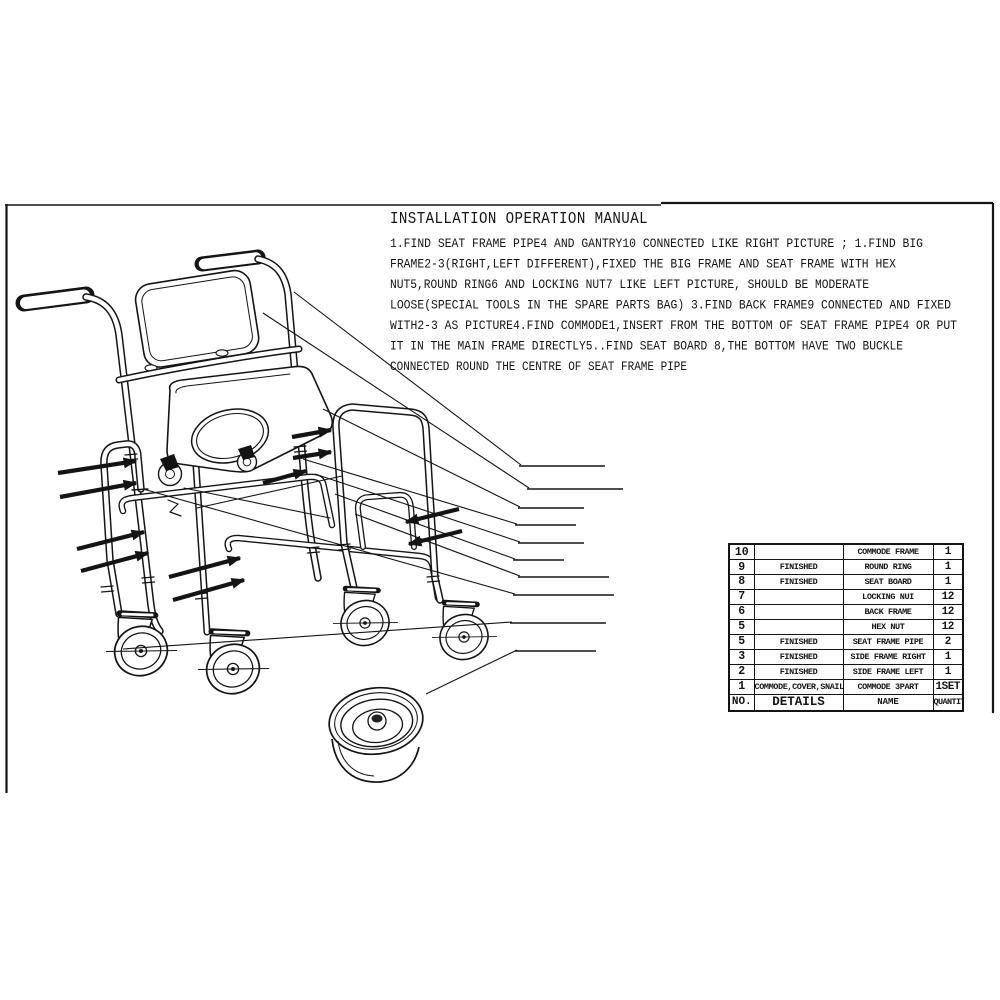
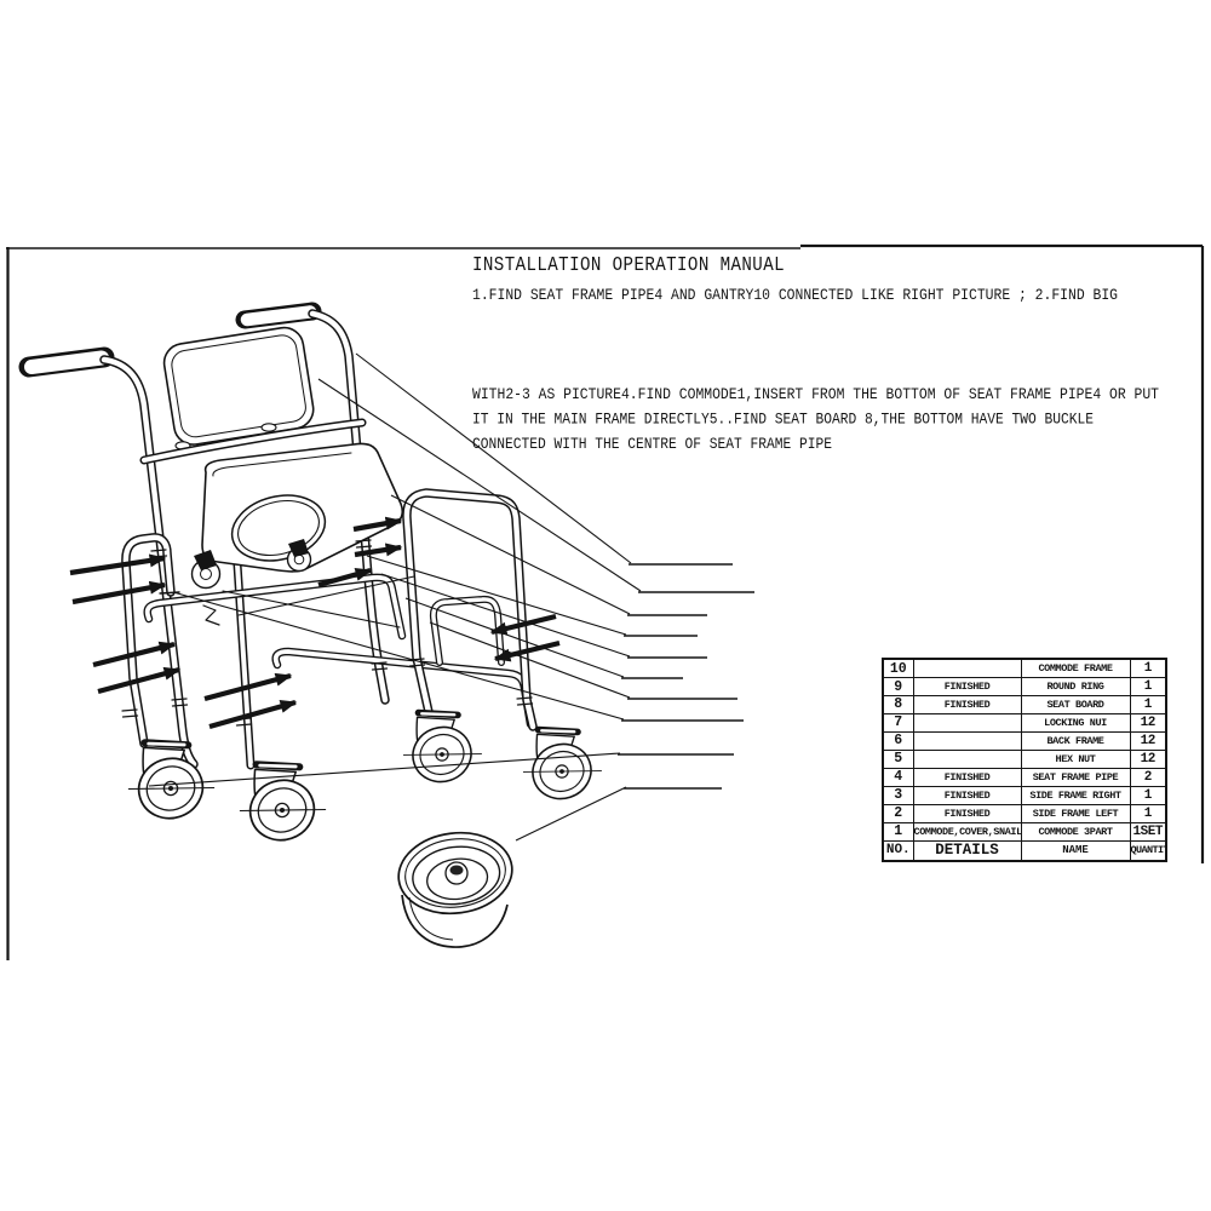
  INSTALLATION OPERATION MANUAL
- 1.FIND SEAT FRAME PIPE4 AND GANTRY10 CONNECTED LIKE RIGHT PICTURE ; 1.FIND BIG
+ 1.FIND SEAT FRAME PIPE4 AND GANTRY10 CONNECTED LIKE RIGHT PICTURE ; 2.FIND BIG
- FRAME2-3(RIGHT,LEFT DIFFERENT),FIXED THE BIG FRAME AND SEAT FRAME WITH HEX
- NUT5,ROUND RING6 AND LOCKING NUT7 LIKE LEFT PICTURE, SHOULD BE MODERATE
- LOOSE(SPECIAL TOOLS IN THE SPARE PARTS BAG) 3.FIND BACK FRAME9 CONNECTED AND FIXED
  WITH2-3 AS PICTURE4.FIND COMMODE1,INSERT FROM THE BOTTOM OF SEAT FRAME PIPE4 OR PUT
  IT IN THE MAIN FRAME DIRECTLY5..FIND SEAT BOARD 8,THE BOTTOM HAVE TWO BUCKLE
- CONNECTED ROUND THE CENTRE OF SEAT FRAME PIPE
+ CONNECTED WITH THE CENTRE OF SEAT FRAME PIPE
  10		COMMODE FRAME	1
  9	FINISHED	ROUND RING	1
  8	FINISHED	SEAT BOARD	1
  7		LOCKING NUI	12
  6		BACK FRAME	12
  5		HEX NUT	12
- 5	FINISHED	SEAT FRAME PIPE	2
+ 4	FINISHED	SEAT FRAME PIPE	2
  3	FINISHED	SIDE FRAME RIGHT	1
  2	FINISHED	SIDE FRAME LEFT	1
  1	COMMODE,COVER,SNAIL	COMMODE 3PART	1SET
  NO.	DETAILS	NAME	QUANTIT
